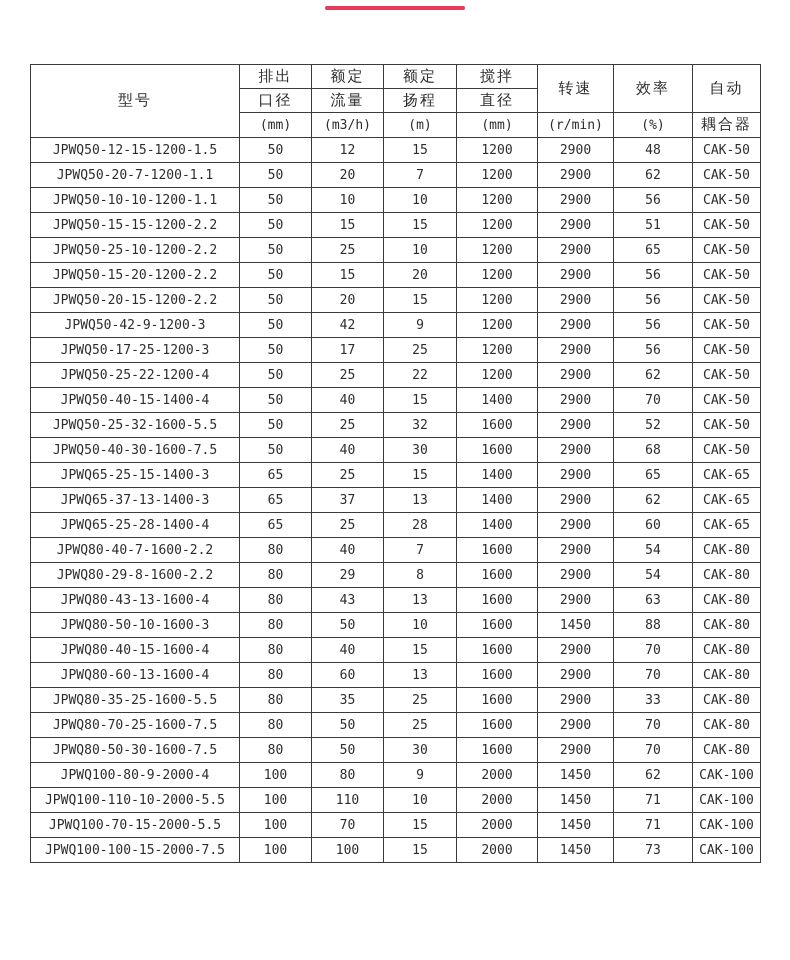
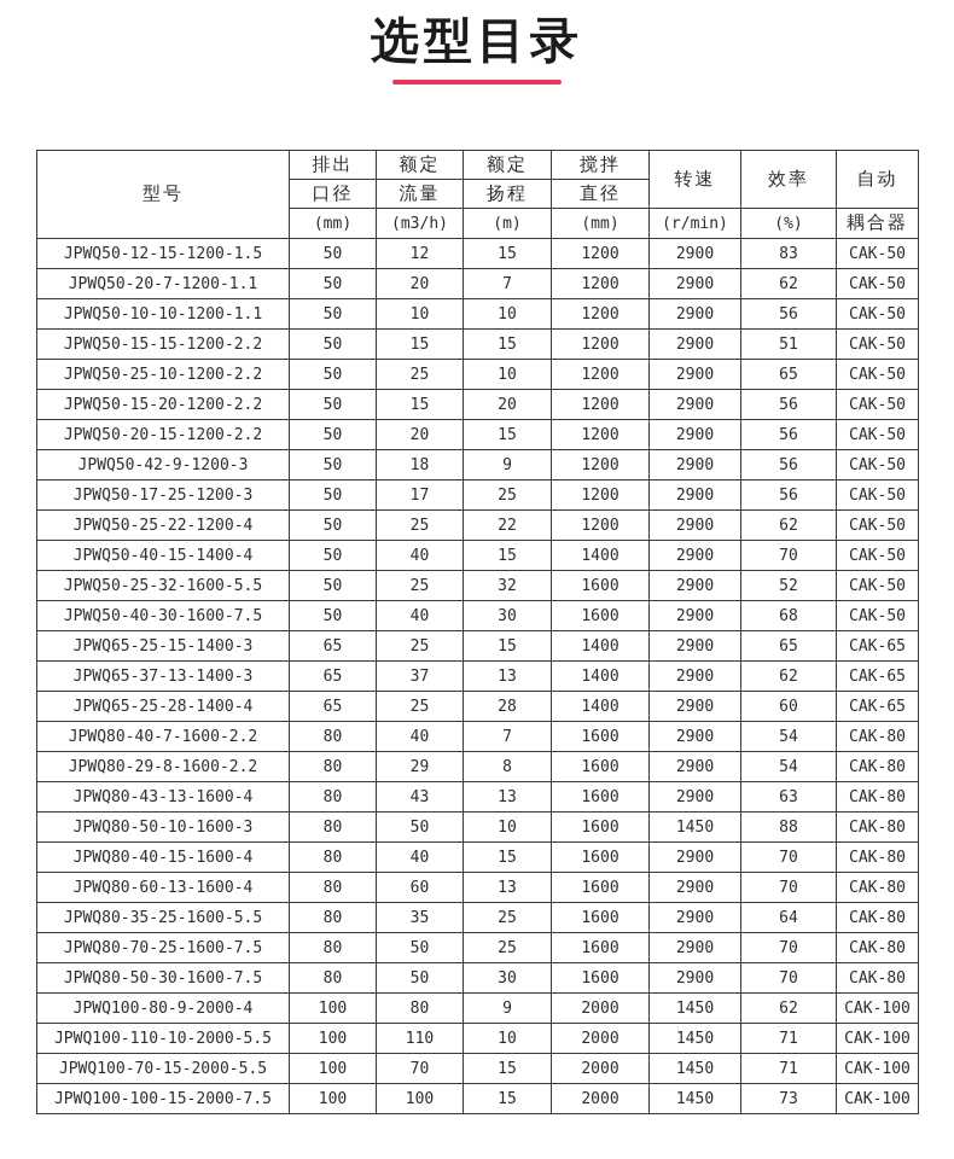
+ 选型目录
  型号	排出	额定	额定	搅拌	转速	效率	自动
  口径	流量	扬程	直径
  (mm)	(m3/h)	(m)	(mm)	(r/min)	(%)	耦合器
- JPWQ50-12-15-1200-1.5	50	12	15	1200	2900	48	CAK-50
+ JPWQ50-12-15-1200-1.5	50	12	15	1200	2900	83	CAK-50
  JPWQ50-20-7-1200-1.1	50	20	7	1200	2900	62	CAK-50
  JPWQ50-10-10-1200-1.1	50	10	10	1200	2900	56	CAK-50
  JPWQ50-15-15-1200-2.2	50	15	15	1200	2900	51	CAK-50
  JPWQ50-25-10-1200-2.2	50	25	10	1200	2900	65	CAK-50
  JPWQ50-15-20-1200-2.2	50	15	20	1200	2900	56	CAK-50
  JPWQ50-20-15-1200-2.2	50	20	15	1200	2900	56	CAK-50
- JPWQ50-42-9-1200-3	50	42	9	1200	2900	56	CAK-50
+ JPWQ50-42-9-1200-3	50	18	9	1200	2900	56	CAK-50
  JPWQ50-17-25-1200-3	50	17	25	1200	2900	56	CAK-50
  JPWQ50-25-22-1200-4	50	25	22	1200	2900	62	CAK-50
  JPWQ50-40-15-1400-4	50	40	15	1400	2900	70	CAK-50
  JPWQ50-25-32-1600-5.5	50	25	32	1600	2900	52	CAK-50
  JPWQ50-40-30-1600-7.5	50	40	30	1600	2900	68	CAK-50
  JPWQ65-25-15-1400-3	65	25	15	1400	2900	65	CAK-65
  JPWQ65-37-13-1400-3	65	37	13	1400	2900	62	CAK-65
  JPWQ65-25-28-1400-4	65	25	28	1400	2900	60	CAK-65
  JPWQ80-40-7-1600-2.2	80	40	7	1600	2900	54	CAK-80
  JPWQ80-29-8-1600-2.2	80	29	8	1600	2900	54	CAK-80
  JPWQ80-43-13-1600-4	80	43	13	1600	2900	63	CAK-80
  JPWQ80-50-10-1600-3	80	50	10	1600	1450	88	CAK-80
  JPWQ80-40-15-1600-4	80	40	15	1600	2900	70	CAK-80
  JPWQ80-60-13-1600-4	80	60	13	1600	2900	70	CAK-80
- JPWQ80-35-25-1600-5.5	80	35	25	1600	2900	33	CAK-80
+ JPWQ80-35-25-1600-5.5	80	35	25	1600	2900	64	CAK-80
  JPWQ80-70-25-1600-7.5	80	50	25	1600	2900	70	CAK-80
  JPWQ80-50-30-1600-7.5	80	50	30	1600	2900	70	CAK-80
  JPWQ100-80-9-2000-4	100	80	9	2000	1450	62	CAK-100
  JPWQ100-110-10-2000-5.5	100	110	10	2000	1450	71	CAK-100
  JPWQ100-70-15-2000-5.5	100	70	15	2000	1450	71	CAK-100
  JPWQ100-100-15-2000-7.5	100	100	15	2000	1450	73	CAK-100
